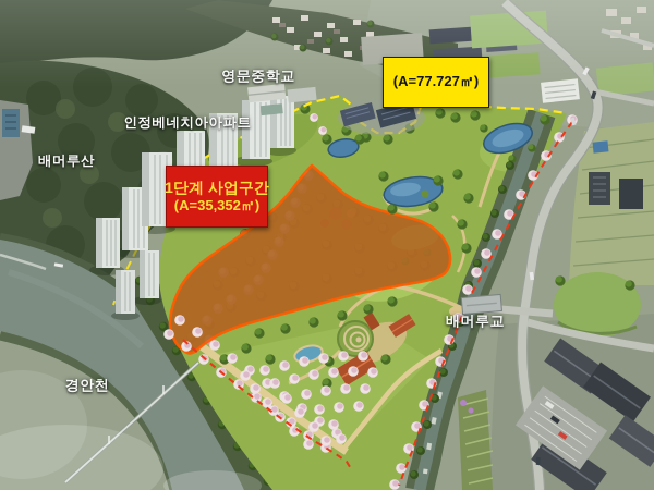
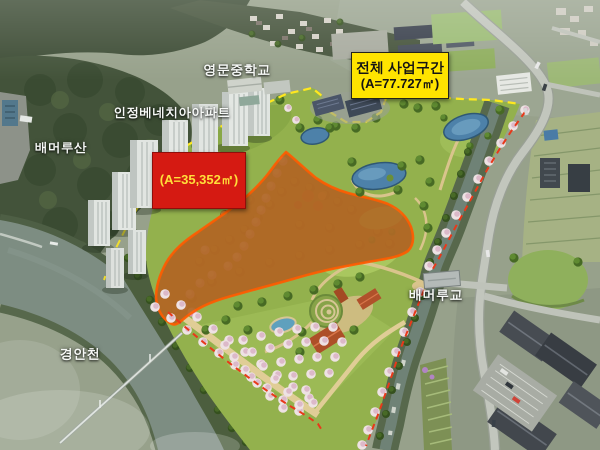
  영문중학교
  인정베네치아아파트
  배머루산
  경안천
  배머루교
+ 전체 사업구간
  (A=77.727㎡)
- 1단계 사업구간
  (A=35,352㎡)
